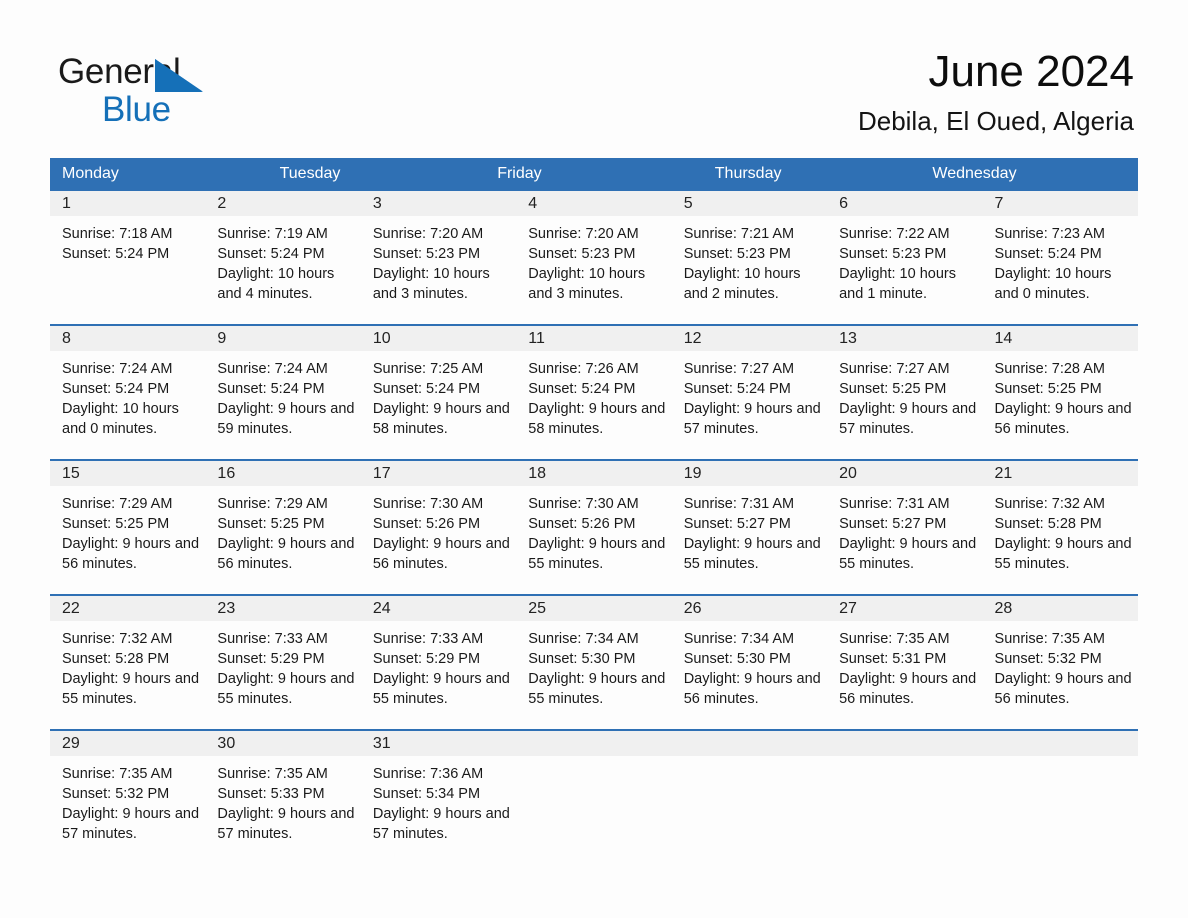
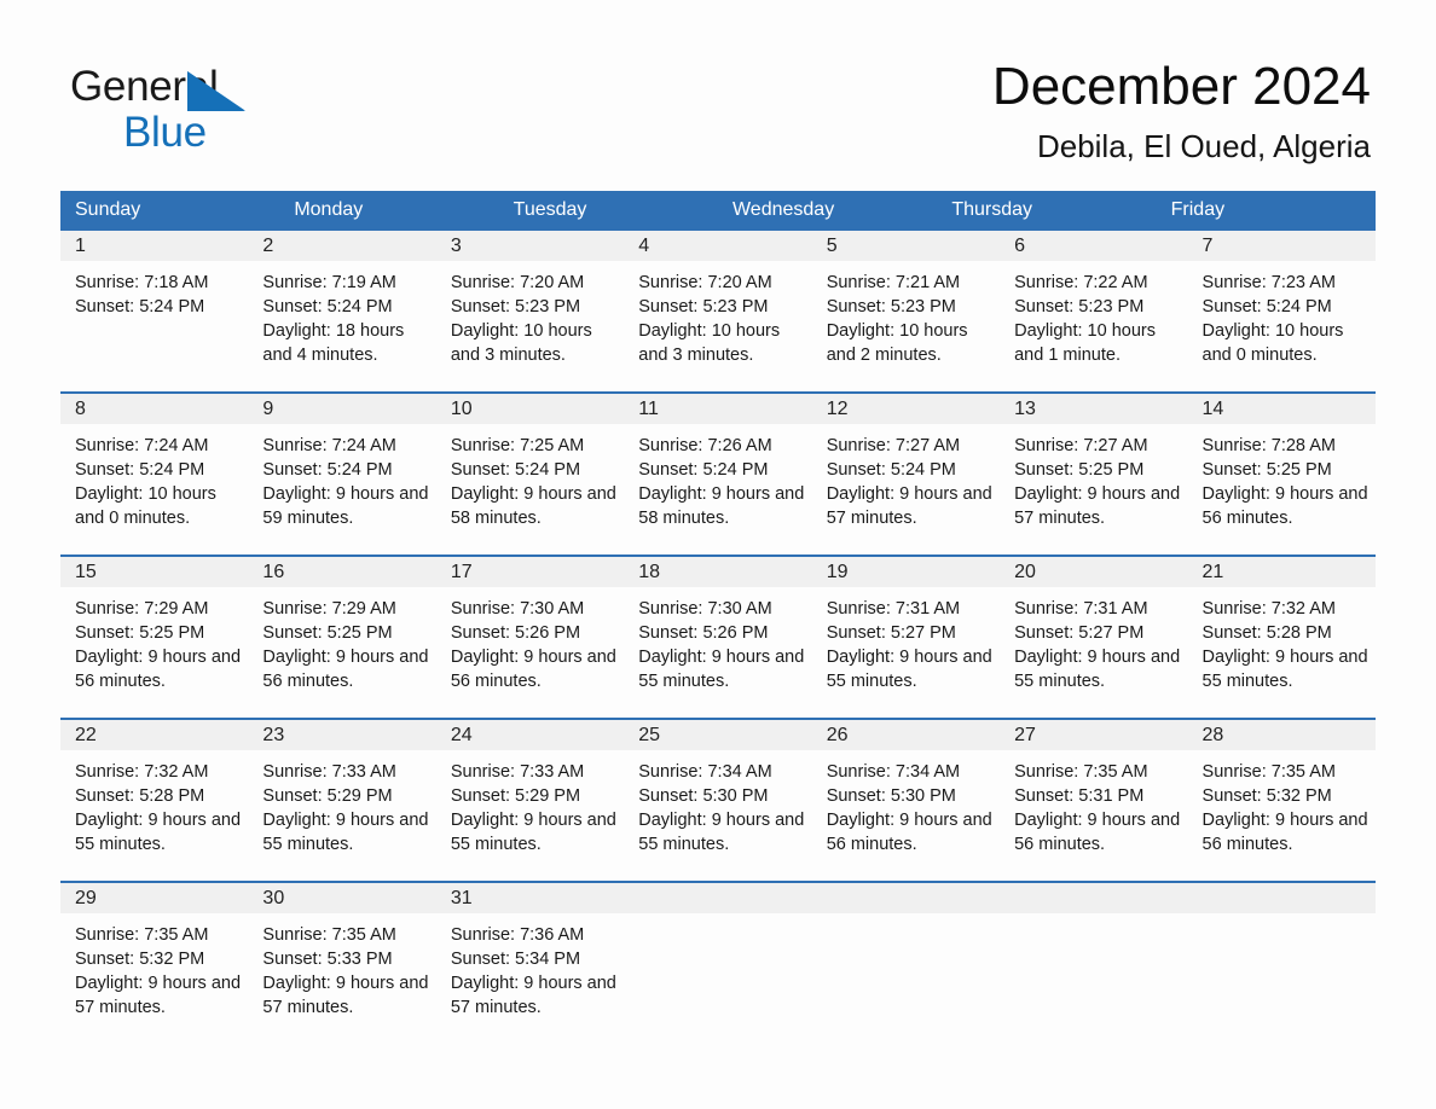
  Generl
  Blue
- June 2024
+ December 2024
  Debila, El Oued, Algeria
+ Sunday
  Monday
  Tuesday
- Friday
+ Wednesday
  Thursday
- Wednesday
+ Friday
  1
  Sunrise: 7:18 AM
  Sunset: 5:24 PM
  2
  Sunrise: 7:19 AM
  Sunset: 5:24 PM
- Daylight: 10 hours and 4 minutes.
+ Daylight: 18 hours and 4 minutes.
  3
  Sunrise: 7:20 AM
  Sunset: 5:23 PM
  Daylight: 10 hours and 3 minutes.
  4
  Sunrise: 7:20 AM
  Sunset: 5:23 PM
  Daylight: 10 hours and 3 minutes.
  5
  Sunrise: 7:21 AM
  Sunset: 5:23 PM
  Daylight: 10 hours and 2 minutes.
  6
  Sunrise: 7:22 AM
  Sunset: 5:23 PM
  Daylight: 10 hours and 1 minute.
  7
  Sunrise: 7:23 AM
  Sunset: 5:24 PM
  Daylight: 10 hours and 0 minutes.
  8
  Sunrise: 7:24 AM
  Sunset: 5:24 PM
  Daylight: 10 hours and 0 minutes.
  9
  Sunrise: 7:24 AM
  Sunset: 5:24 PM
  Daylight: 9 hours and 59 minutes.
  10
  Sunrise: 7:25 AM
  Sunset: 5:24 PM
  Daylight: 9 hours and 58 minutes.
  11
  Sunrise: 7:26 AM
  Sunset: 5:24 PM
  Daylight: 9 hours and 58 minutes.
  12
  Sunrise: 7:27 AM
  Sunset: 5:24 PM
  Daylight: 9 hours and 57 minutes.
  13
  Sunrise: 7:27 AM
  Sunset: 5:25 PM
  Daylight: 9 hours and 57 minutes.
  14
  Sunrise: 7:28 AM
  Sunset: 5:25 PM
  Daylight: 9 hours and 56 minutes.
  15
  Sunrise: 7:29 AM
  Sunset: 5:25 PM
  Daylight: 9 hours and 56 minutes.
  16
  Sunrise: 7:29 AM
  Sunset: 5:25 PM
  Daylight: 9 hours and 56 minutes.
  17
  Sunrise: 7:30 AM
  Sunset: 5:26 PM
  Daylight: 9 hours and 56 minutes.
  18
  Sunrise: 7:30 AM
  Sunset: 5:26 PM
  Daylight: 9 hours and 55 minutes.
  19
  Sunrise: 7:31 AM
  Sunset: 5:27 PM
  Daylight: 9 hours and 55 minutes.
  20
  Sunrise: 7:31 AM
  Sunset: 5:27 PM
  Daylight: 9 hours and 55 minutes.
  21
  Sunrise: 7:32 AM
  Sunset: 5:28 PM
  Daylight: 9 hours and 55 minutes.
  22
  Sunrise: 7:32 AM
  Sunset: 5:28 PM
  Daylight: 9 hours and 55 minutes.
  23
  Sunrise: 7:33 AM
  Sunset: 5:29 PM
  Daylight: 9 hours and 55 minutes.
  24
  Sunrise: 7:33 AM
  Sunset: 5:29 PM
  Daylight: 9 hours and 55 minutes.
  25
  Sunrise: 7:34 AM
  Sunset: 5:30 PM
  Daylight: 9 hours and 55 minutes.
  26
  Sunrise: 7:34 AM
  Sunset: 5:30 PM
  Daylight: 9 hours and 56 minutes.
  27
  Sunrise: 7:35 AM
  Sunset: 5:31 PM
  Daylight: 9 hours and 56 minutes.
  28
  Sunrise: 7:35 AM
  Sunset: 5:32 PM
  Daylight: 9 hours and 56 minutes.
  29
  Sunrise: 7:35 AM
  Sunset: 5:32 PM
  Daylight: 9 hours and 57 minutes.
  30
  Sunrise: 7:35 AM
  Sunset: 5:33 PM
  Daylight: 9 hours and 57 minutes.
  31
  Sunrise: 7:36 AM
  Sunset: 5:34 PM
  Daylight: 9 hours and 57 minutes.
